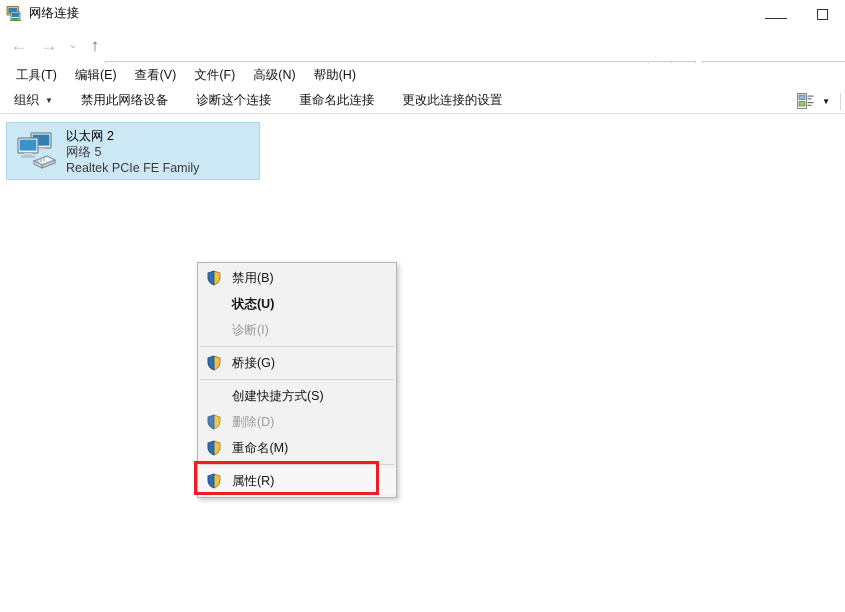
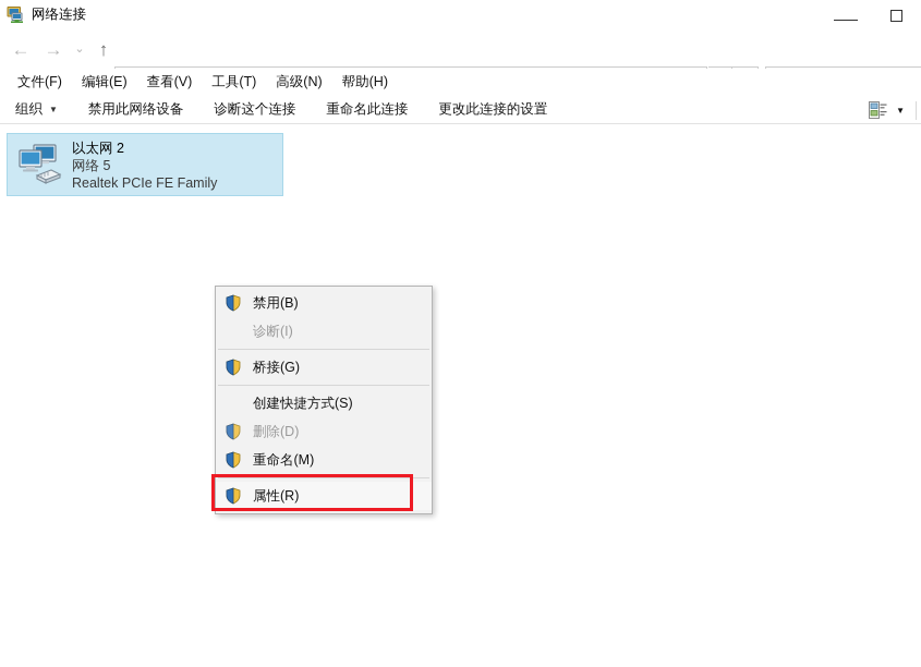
  网络连接
  ←
  →
  ⌄
  ↑
- 工具(T)
+ 文件(F)
  编辑(E)
  查看(V)
- 文件(F)
+ 工具(T)
  高级(N)
  帮助(H)
  组织
  ▼
  禁用此网络设备
  诊断这个连接
  重命名此连接
  更改此连接的设置
  ▼
  以太网 2
  网络 5
  Realtek PCIe FE Family
  禁用(B)
- 状态(U)
  诊断(I)
  桥接(G)
  创建快捷方式(S)
  删除(D)
  重命名(M)
  属性(R)
